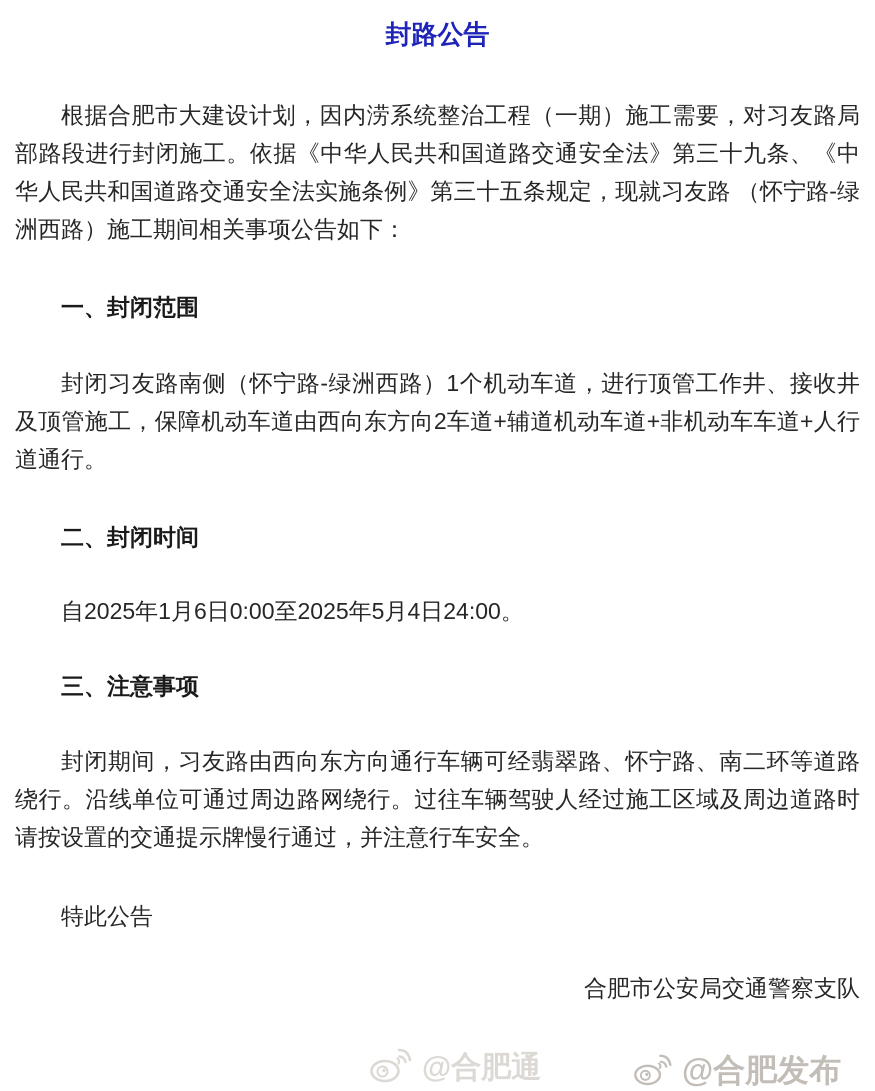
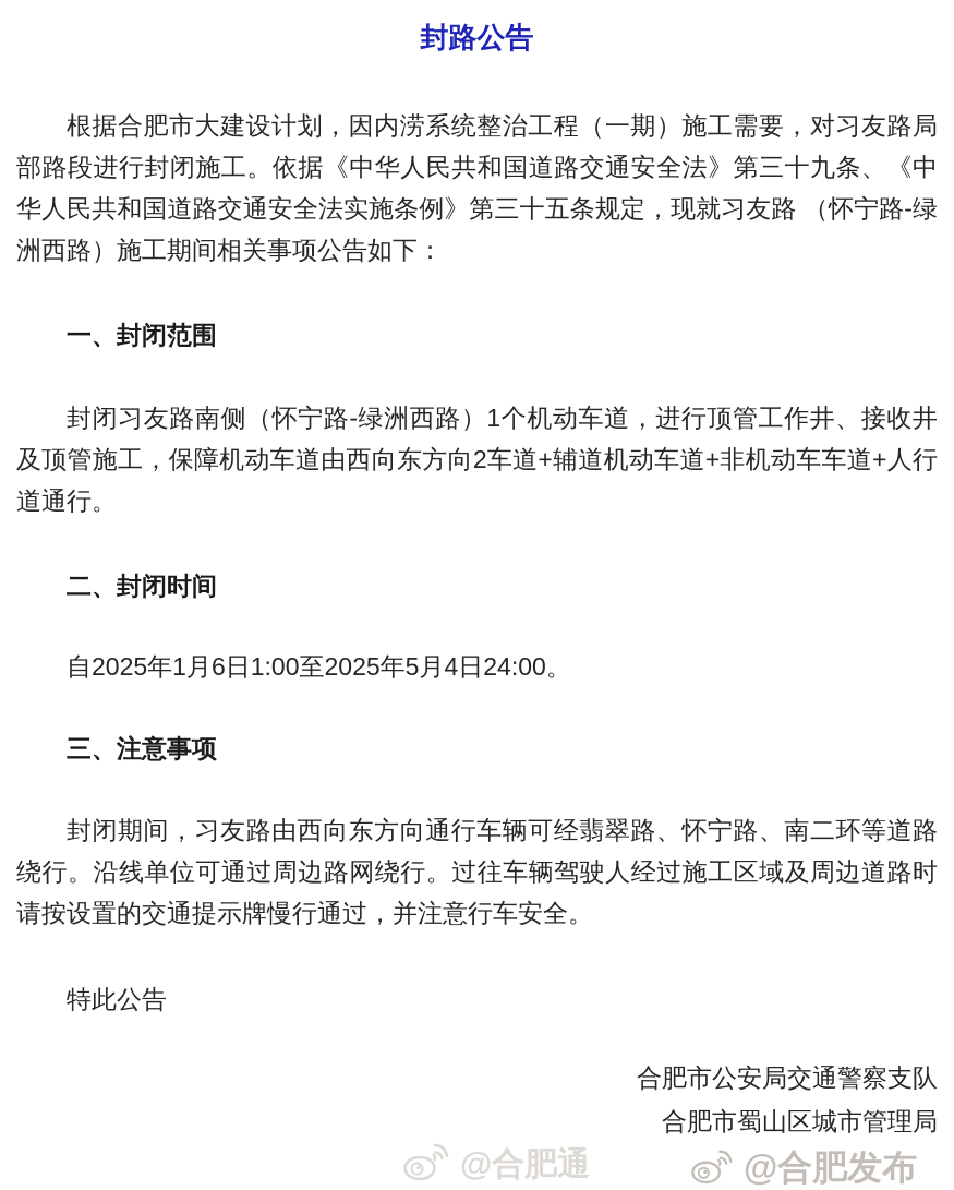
  封路公告
  根据合肥市大建设计划，因内涝系统整治工程（一期）施工需要，对习友路局部路段进行封闭施工。依据《中华人民共和国道路交通安全法》第三十九条、《中华人民共和国道路交通安全法实施条例》第三十五条规定，现就习友路 （怀宁路-绿洲西路）施工期间相关事项公告如下：
  一、封闭范围
  封闭习友路南侧（怀宁路-绿洲西路）1个机动车道，进行顶管工作井、接收井及顶管施工，保障机动车道由西向东方向2车道+辅道机动车道+非机动车车道+人行道通行。
  二、封闭时间
- 自2025年1月6日0:00至2025年5月4日24:00。
+ 自2025年1月6日1:00至2025年5月4日24:00。
  三、注意事项
  封闭期间，习友路由西向东方向通行车辆可经翡翠路、怀宁路、南二环等道路绕行。沿线单位可通过周边路网绕行。过往车辆驾驶人经过施工区域及周边道路时请按设置的交通提示牌慢行通过，并注意行车安全。
  特此公告
  合肥市公安局交通警察支队
+ 合肥市蜀山区城市管理局
  @合肥通
  @合肥发布
